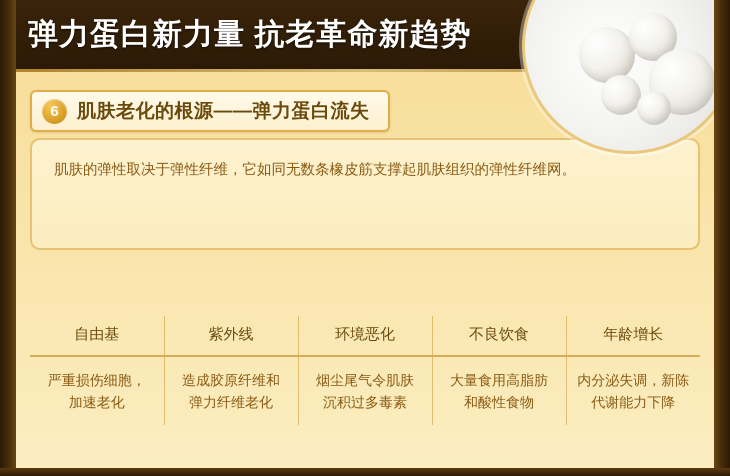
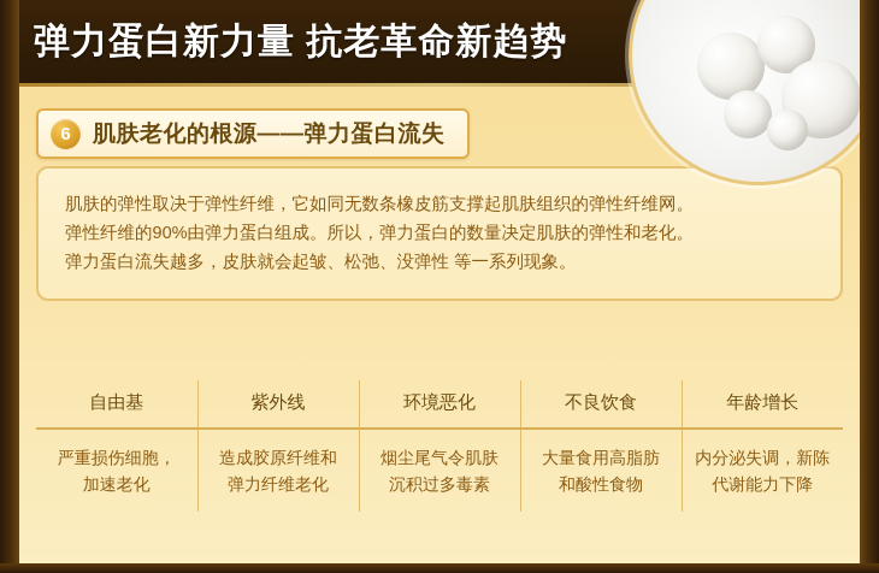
  弹力蛋白新力量 抗老革命新趋势
  6
  肌肤老化的根源——弹力蛋白流失
  肌肤的弹性取决于弹性纤维，它如同无数条橡皮筋支撑起肌肤组织的弹性纤维网。
+ 弹性纤维的90%由弹力蛋白组成。所以，弹力蛋白的数量决定肌肤的弹性和老化。
+ 弹力蛋白流失越多，皮肤就会起皱、松弛、没弹性 等一系列现象。
  自由基	紫外线	环境恶化	不良饮食	年龄增长
  严重损伤细胞， 加速老化	造成胶原纤维和 弹力纤维老化	烟尘尾气令肌肤 沉积过多毒素	大量食用高脂肪 和酸性食物	内分泌失调，新陈 代谢能力下降
